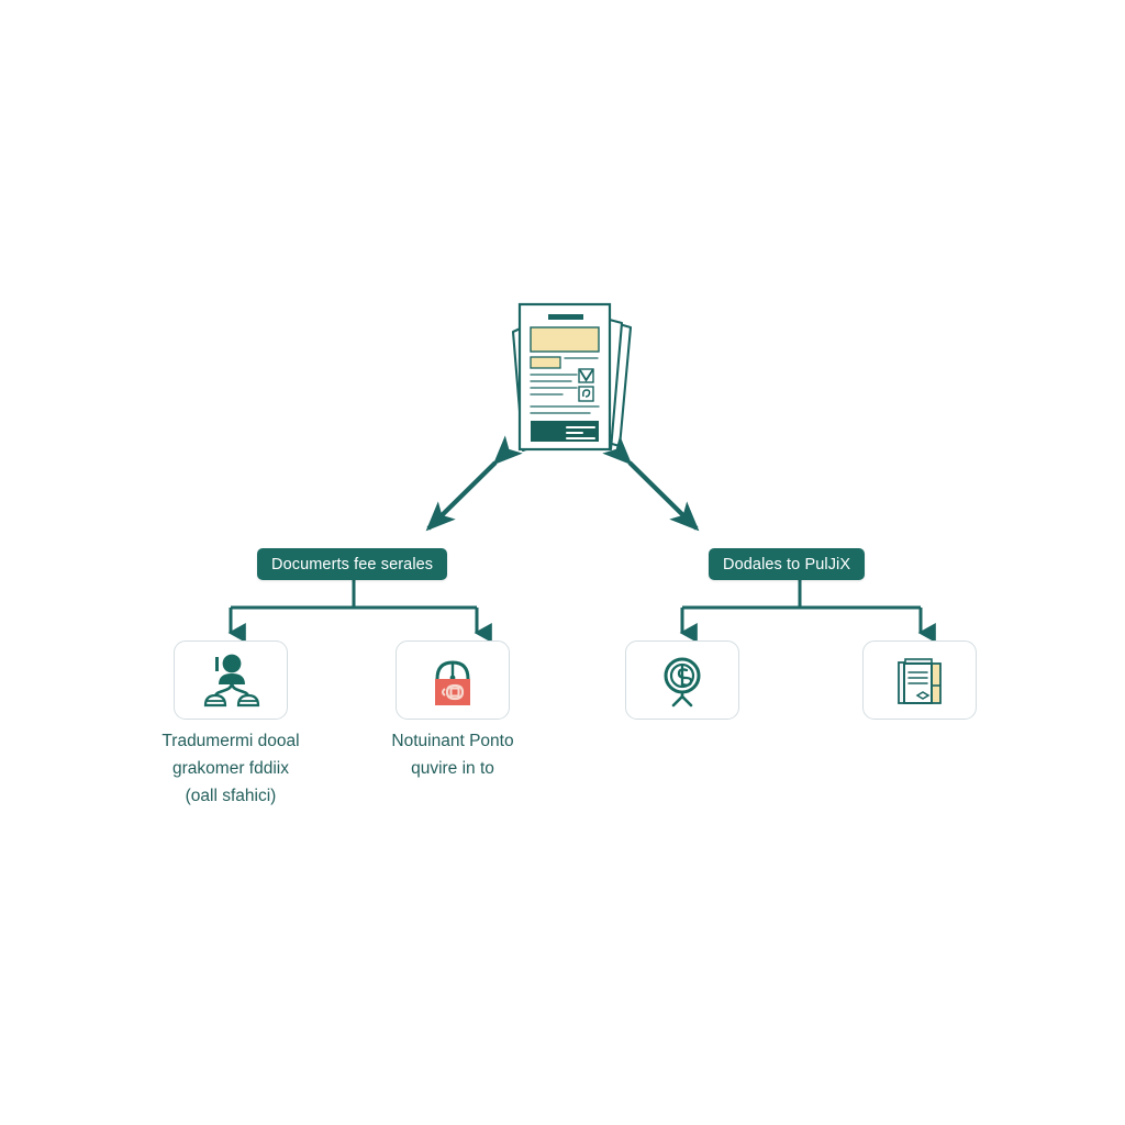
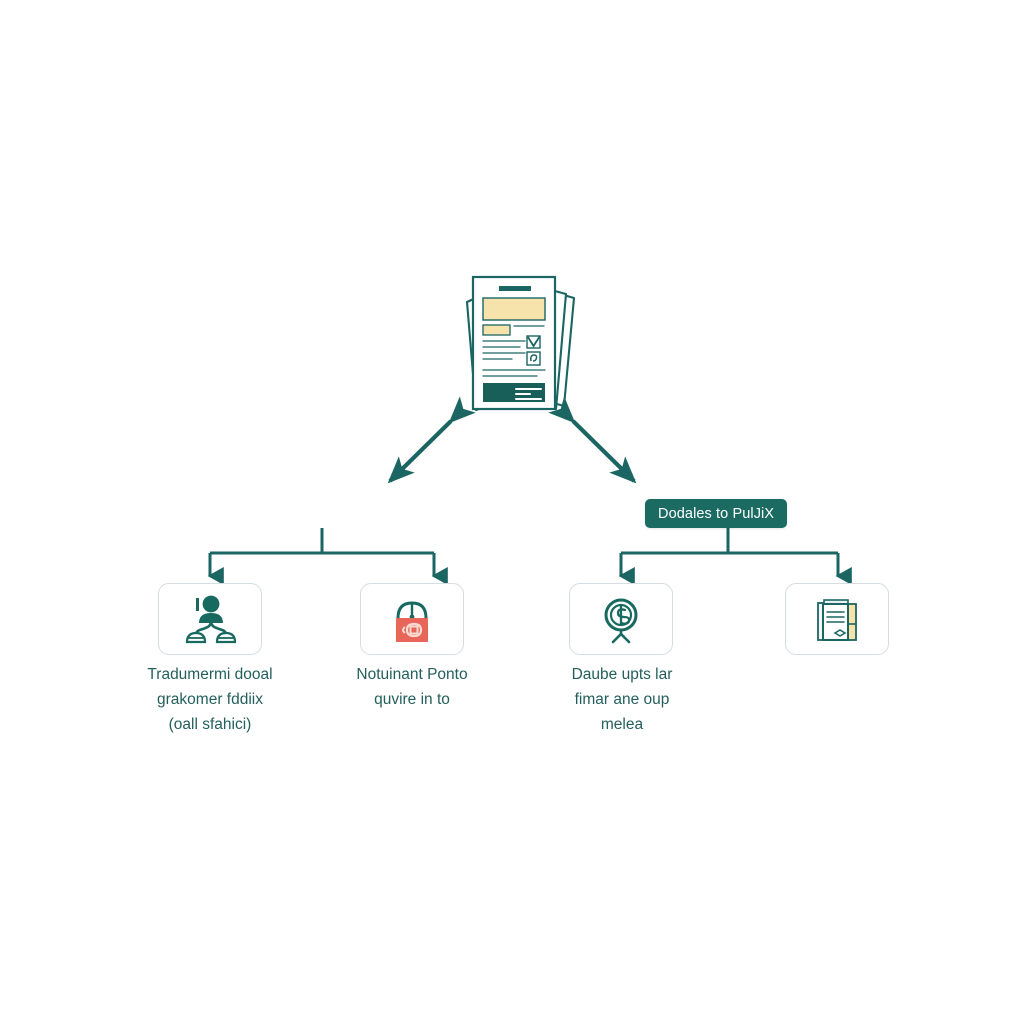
- Documerts fee serales
  Dodales to PulJiX
  Tradumermi dooal
  grakomer fddiix
  (oall sfahici)
  Notuinant Ponto
  quvire in to
+ Daube upts lar
+ fimar ane oup
+ melea
